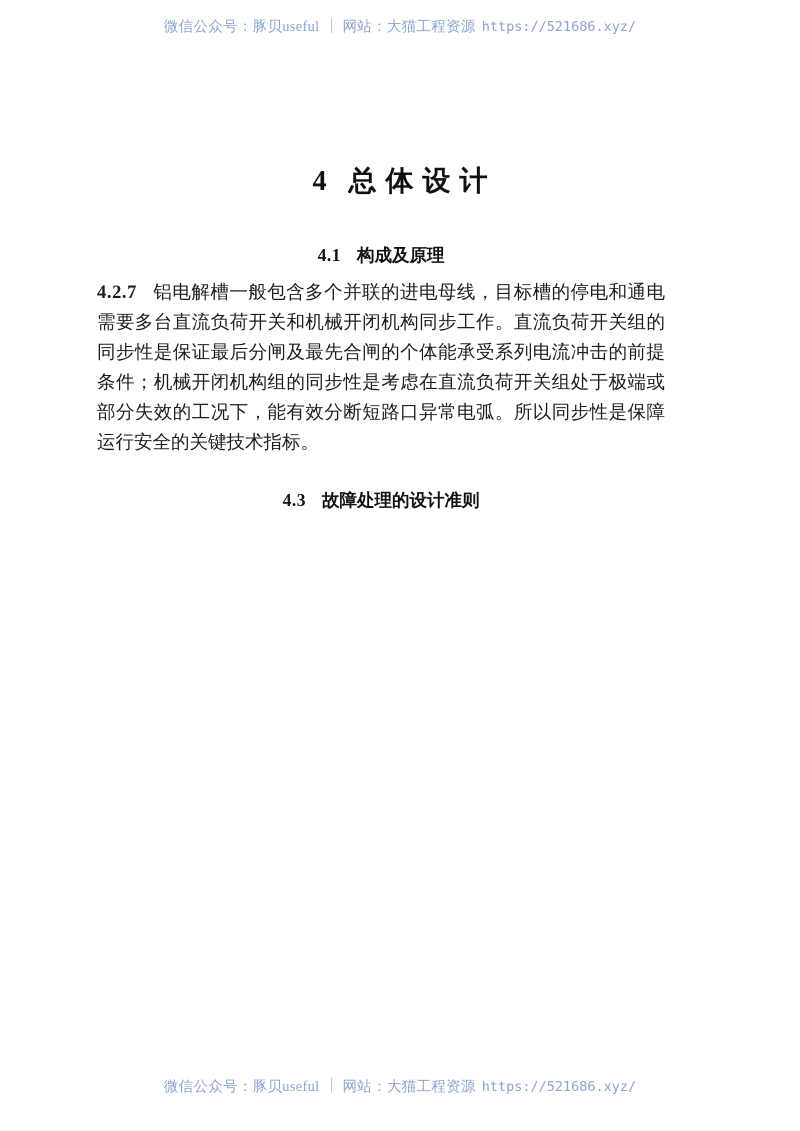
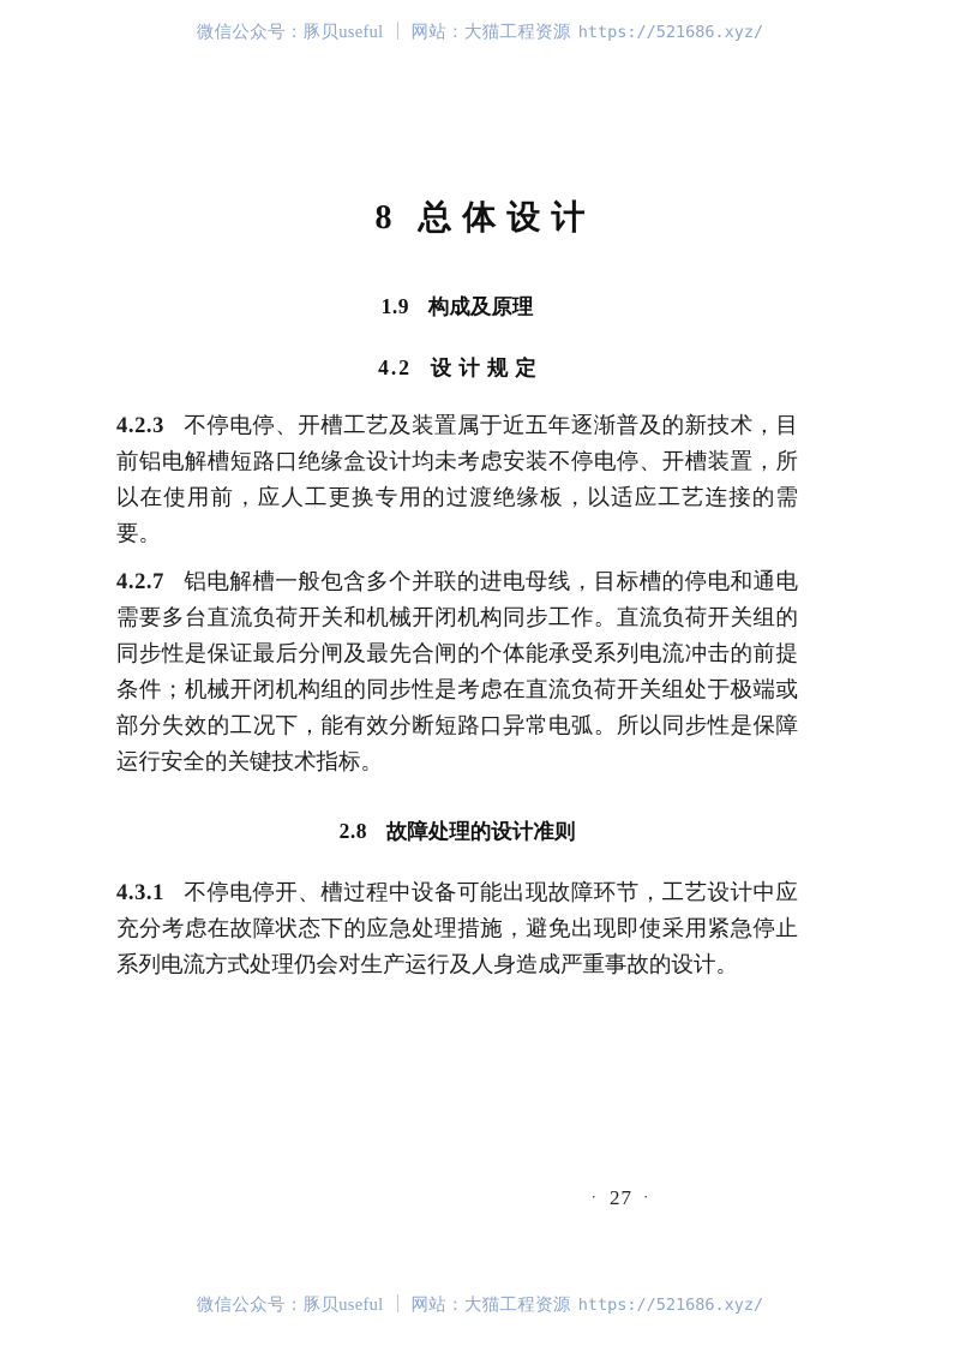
  微信公众号：豚贝useful 网站：大猫工程资源 https://521686.xyz/
- 4 总体设计
+ 8 总体设计
- 4.1 构成及原理
+ 1.9 构成及原理
+ 4.2 设计规定
+ 4.2.3 不停电停、开槽工艺及装置属于近五年逐渐普及的新技术，目前铝电解槽短路口绝缘盒设计均未考虑安装不停电停、开槽装置，所以在使用前，应人工更换专用的过渡绝缘板，以适应工艺连接的需要。
  4.2.7 铝电解槽一般包含多个并联的进电母线，目标槽的停电和通电需要多台直流负荷开关和机械开闭机构同步工作。直流负荷开关组的同步性是保证最后分闸及最先合闸的个体能承受系列电流冲击的前提条件；机械开闭机构组的同步性是考虑在直流负荷开关组处于极端或部分失效的工况下，能有效分断短路口异常电弧。所以同步性是保障运行安全的关键技术指标。
- 4.3 故障处理的设计准则
+ 2.8 故障处理的设计准则
+ 4.3.1 不停电停开、槽过程中设备可能出现故障环节，工艺设计中应充分考虑在故障状态下的应急处理措施，避免出现即使采用紧急停止系列电流方式处理仍会对生产运行及人身造成严重事故的设计。
+ · 27 ·
  微信公众号：豚贝useful 网站：大猫工程资源 https://521686.xyz/
